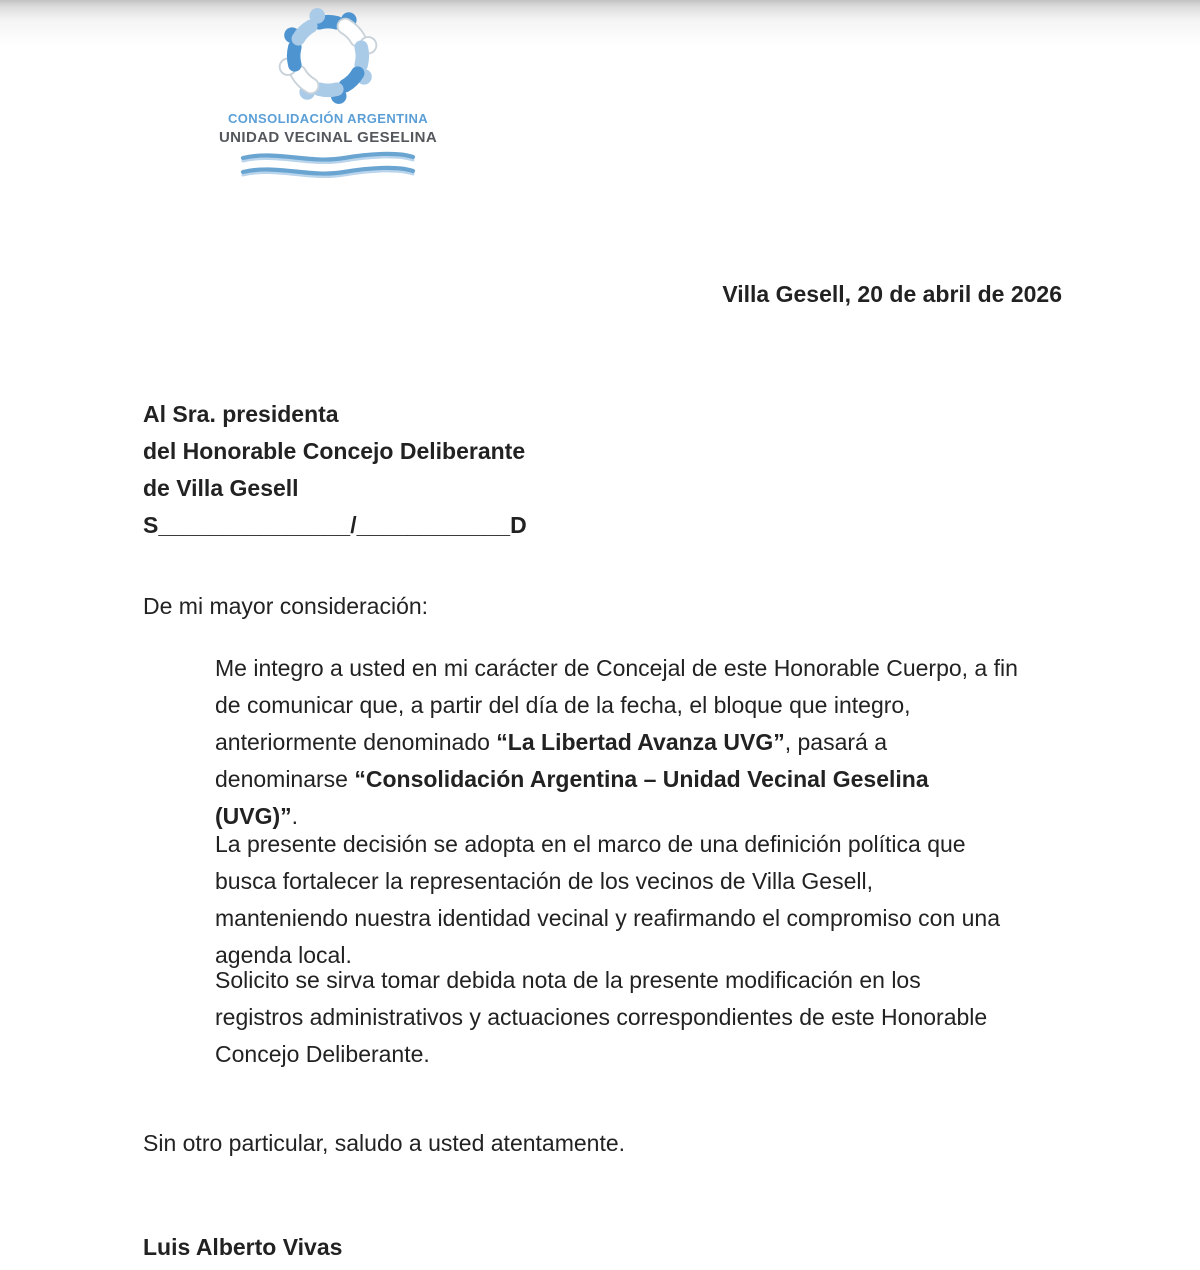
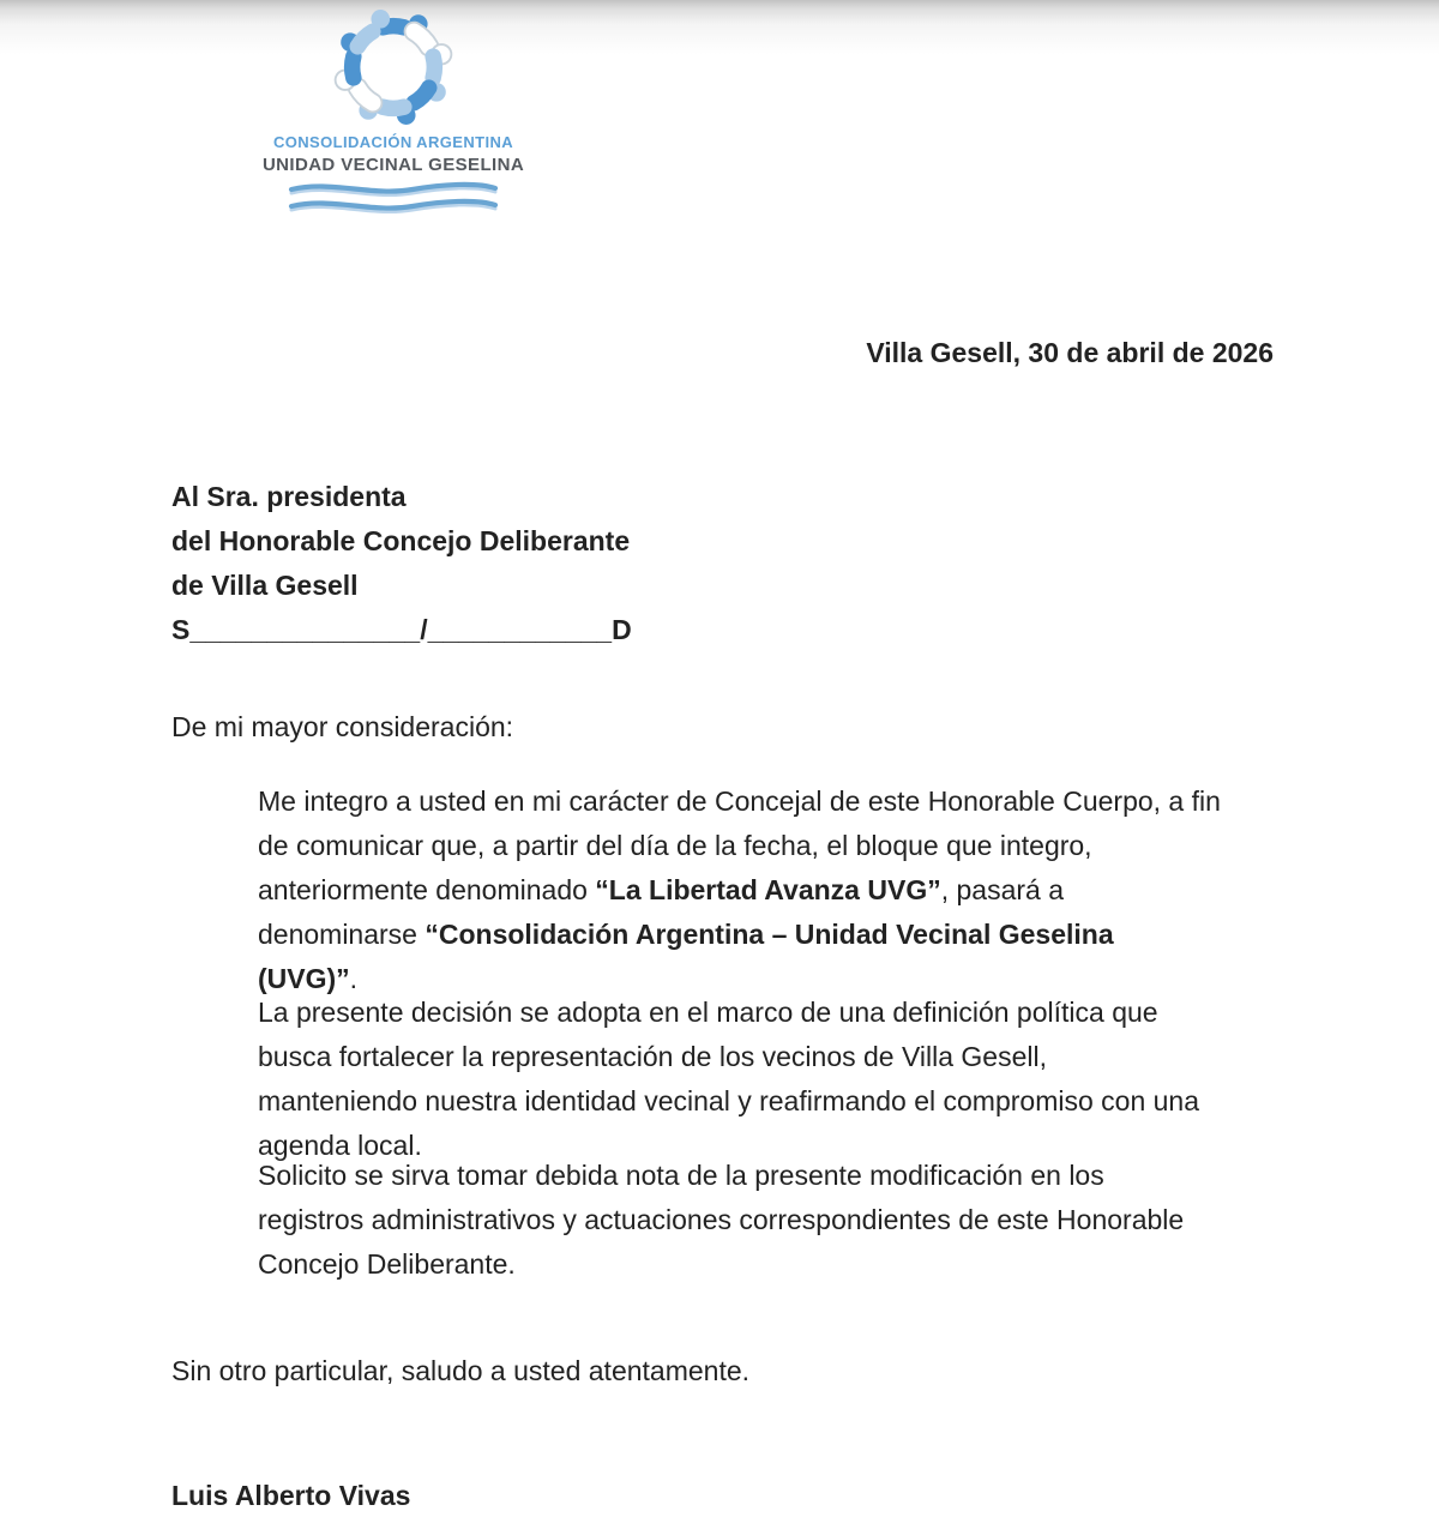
  CONSOLIDACIÓN ARGENTINA
  UNIDAD VECINAL GESELINA
- Villa Gesell, 20 de abril de 2026
+ Villa Gesell, 30 de abril de 2026
  Al Sra. presidenta
  del Honorable Concejo Deliberante
  de Villa Gesell
  S_______________/____________D
  De mi mayor consideración:
  Me integro a usted en mi carácter de Concejal de este Honorable Cuerpo, a fin
  de comunicar que, a partir del día de la fecha, el bloque que integro,
  anteriormente denominado “La Libertad Avanza UVG”, pasará a
  denominarse “Consolidación Argentina – Unidad Vecinal Geselina
  (UVG)”.
  La presente decisión se adopta en el marco de una definición política que
  busca fortalecer la representación de los vecinos de Villa Gesell,
  manteniendo nuestra identidad vecinal y reafirmando el compromiso con una
  agenda local.
  Solicito se sirva tomar debida nota de la presente modificación en los
  registros administrativos y actuaciones correspondientes de este Honorable
  Concejo Deliberante.
  Sin otro particular, saludo a usted atentamente.
  Luis Alberto Vivas
